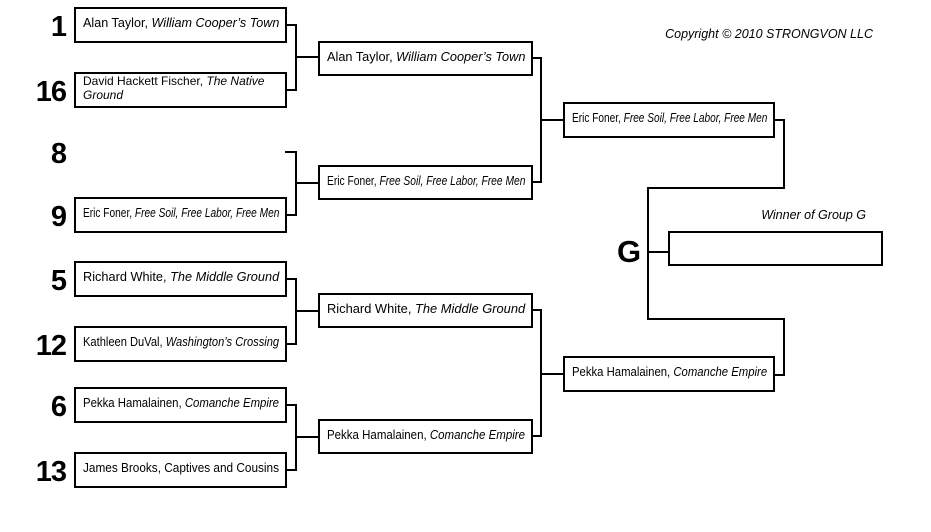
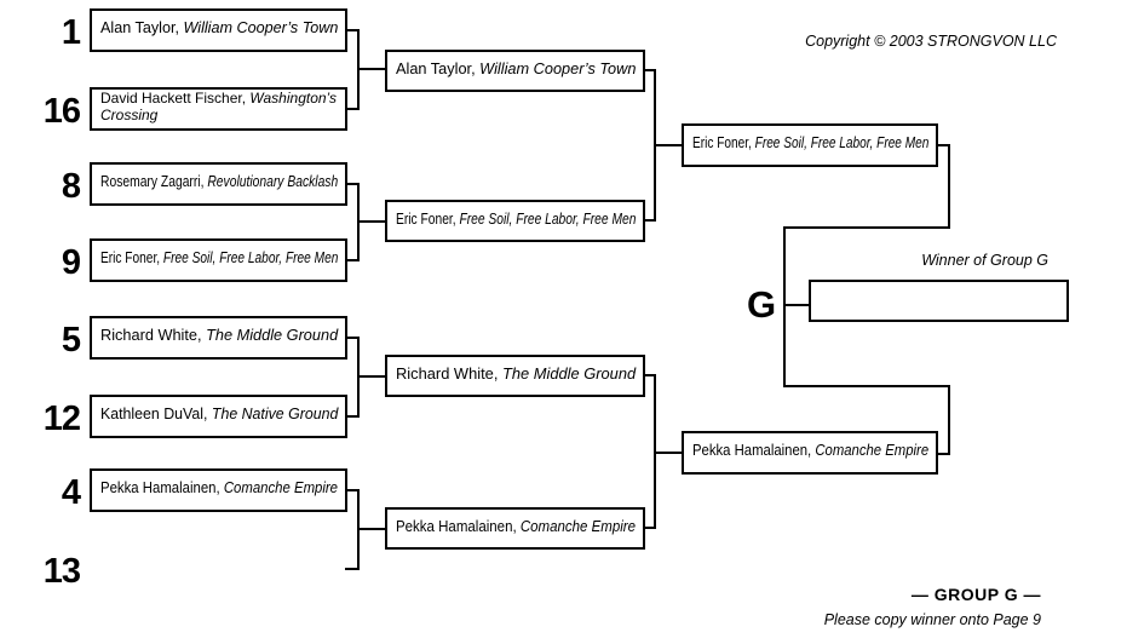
  1
  16
  8
  9
  5
  12
- 6
+ 4
  13
  Alan Taylor, William Cooper’s Town
- David Hackett Fischer, The Native Ground
+ David Hackett Fischer, Washington’s Crossing
+ Rosemary Zagarri, Revolutionary Backlash
  Eric Foner, Free Soil, Free Labor, Free Men
  Richard White, The Middle Ground
- Kathleen DuVal, Washington’s Crossing
+ Kathleen DuVal, The Native Ground
  Pekka Hamalainen, Comanche Empire
- James Brooks, Captives and Cousins
  Alan Taylor, William Cooper’s Town
  Eric Foner, Free Soil, Free Labor, Free Men
  Richard White, The Middle Ground
  Pekka Hamalainen, Comanche Empire
  Eric Foner, Free Soil, Free Labor, Free Men
  Pekka Hamalainen, Comanche Empire
  G
  Winner of Group G
- Copyright © 2010 STRONGVON LLC
+ Copyright © 2003 STRONGVON LLC
+ — GROUP G —
+ Please copy winner onto Page 9
